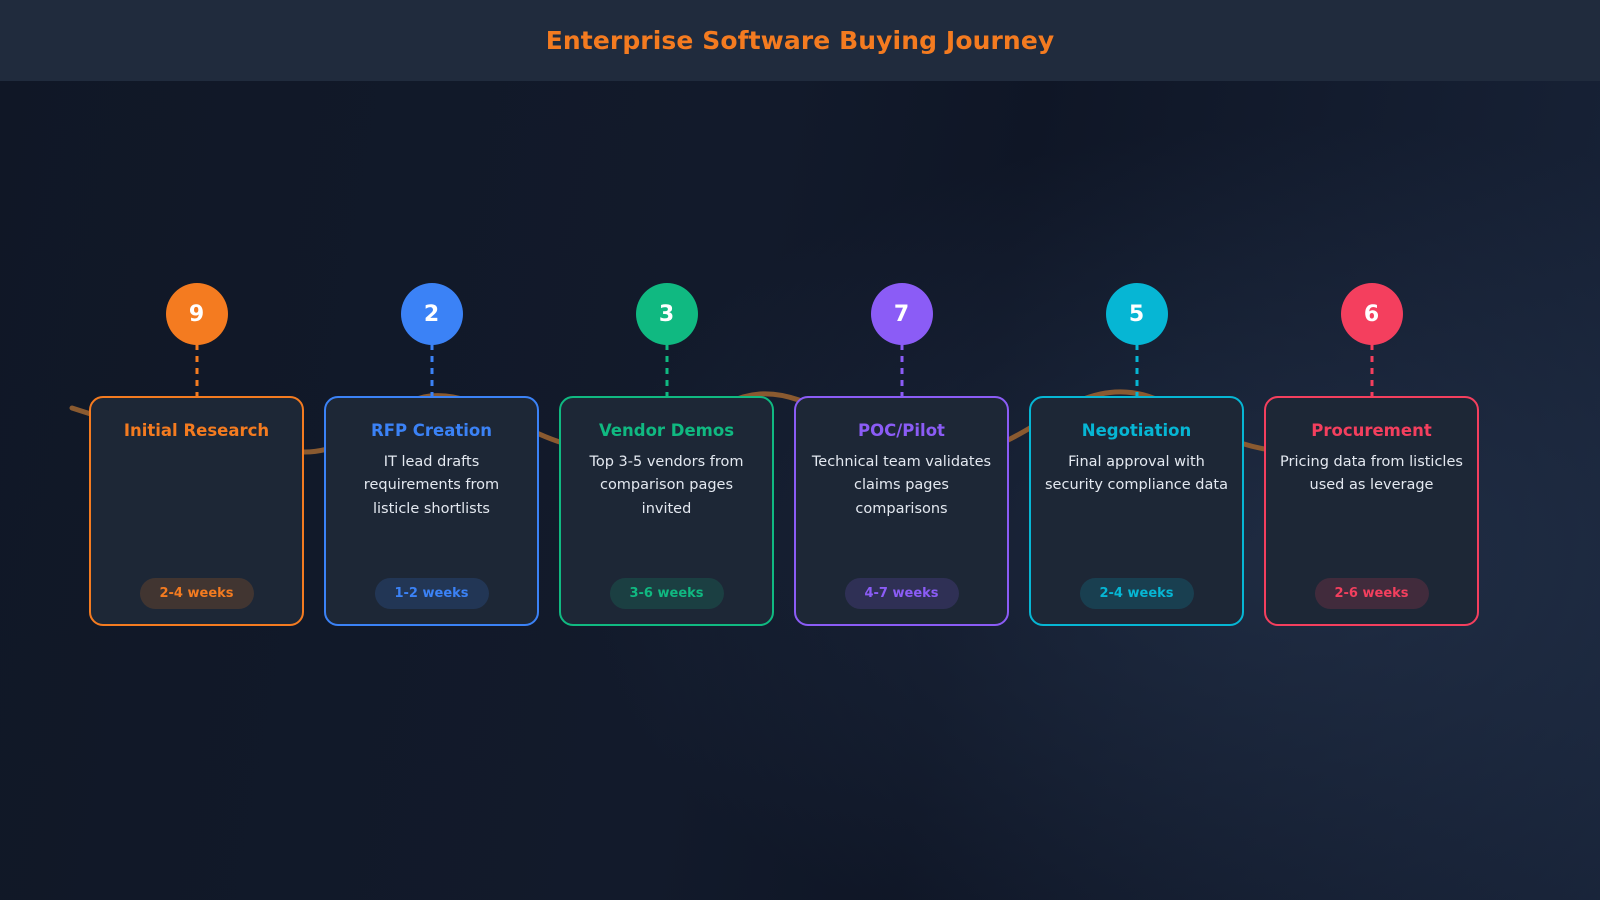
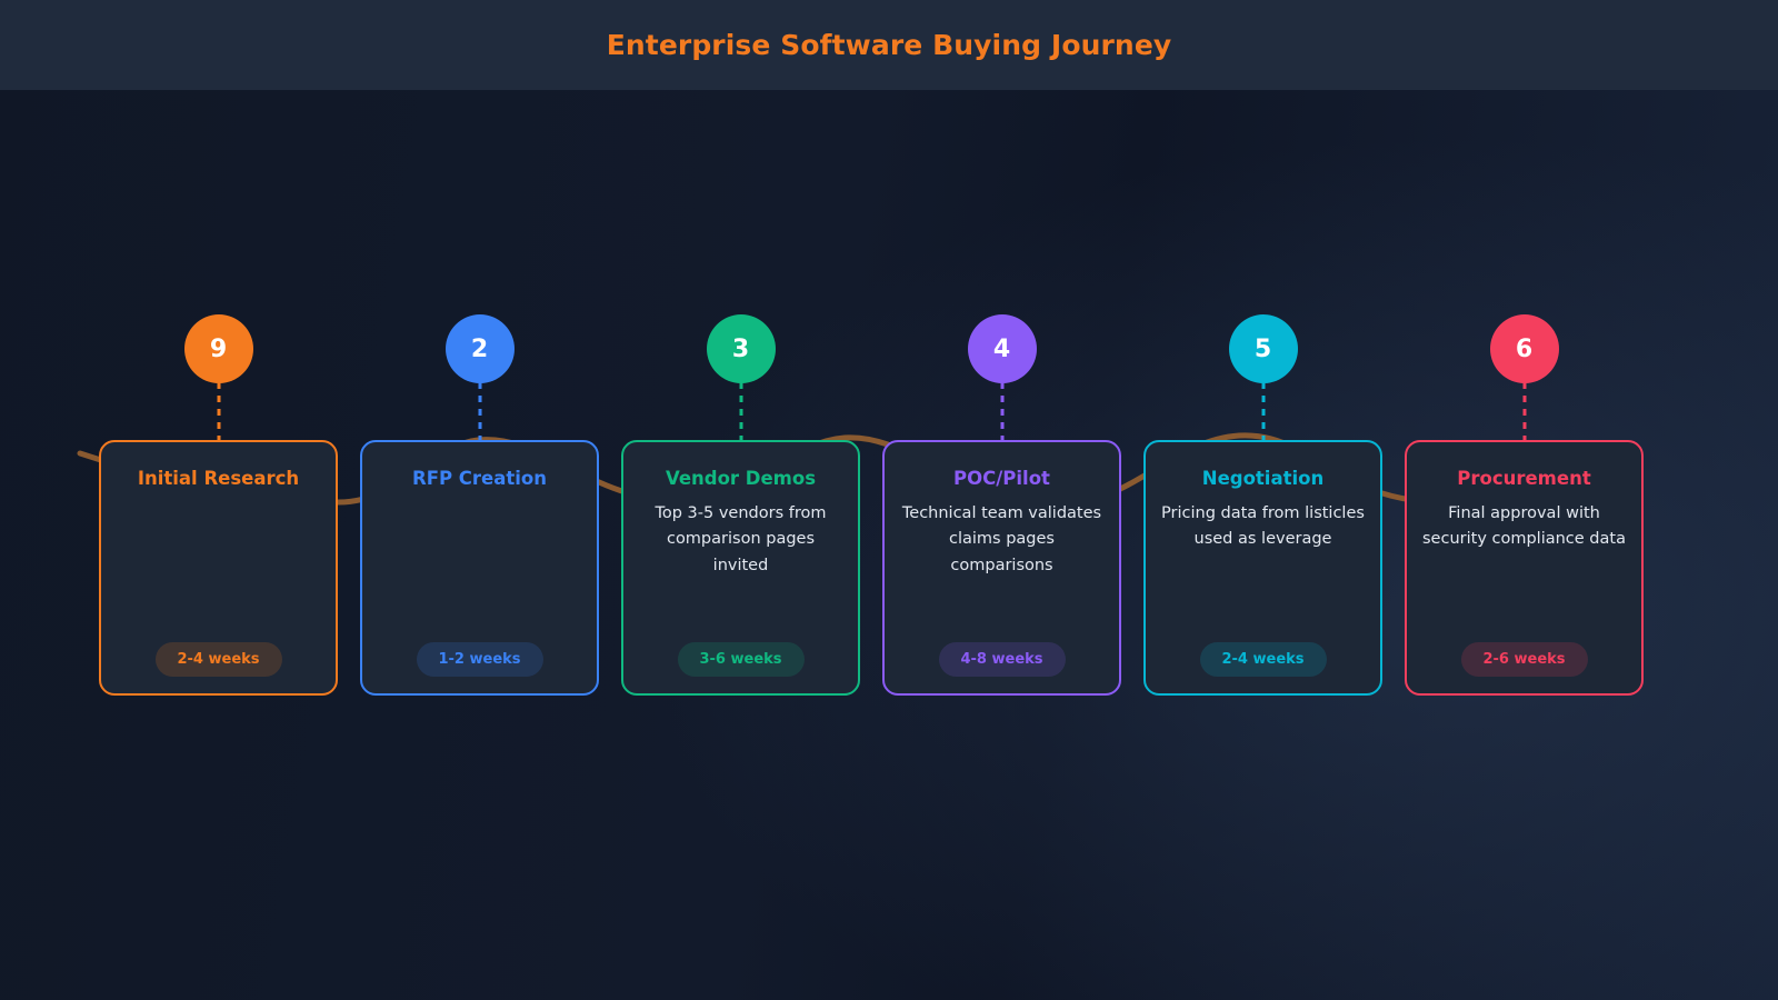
  Enterprise Software Buying Journey
  9
  Initial Research
  2-4 weeks
  2
  RFP Creation
- IT lead drafts requirements from listicle shortlists
  1-2 weeks
  3
  Vendor Demos
  Top 3-5 vendors from comparison pages invited
  3-6 weeks
- 7
+ 4
  POC/Pilot
  Technical team validates claims pages comparisons
- 4-7 weeks
+ 4-8 weeks
  5
  Negotiation
- Final approval with security compliance data
+ Pricing data from listicles used as leverage
  2-4 weeks
  6
  Procurement
- Pricing data from listicles used as leverage
+ Final approval with security compliance data
  2-6 weeks
